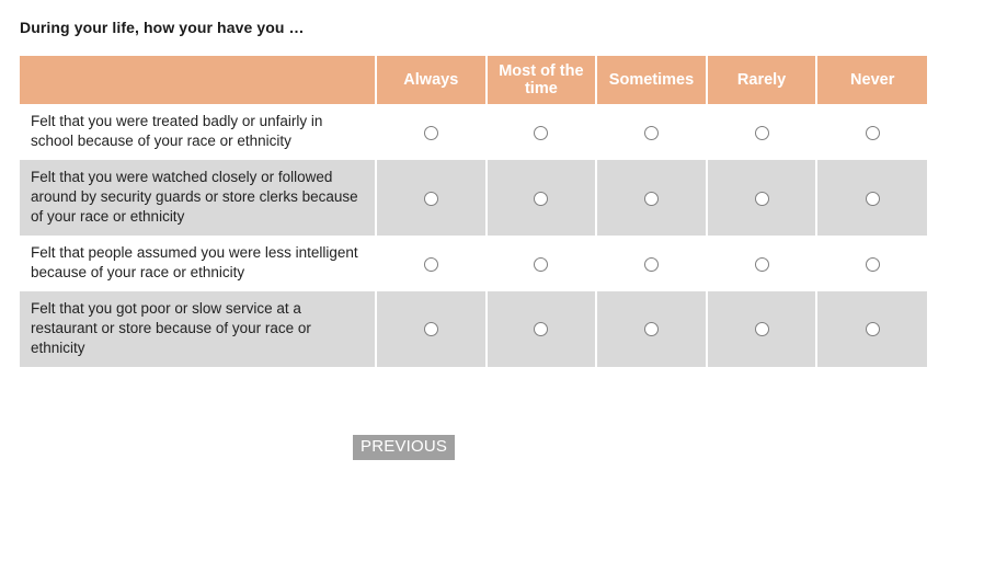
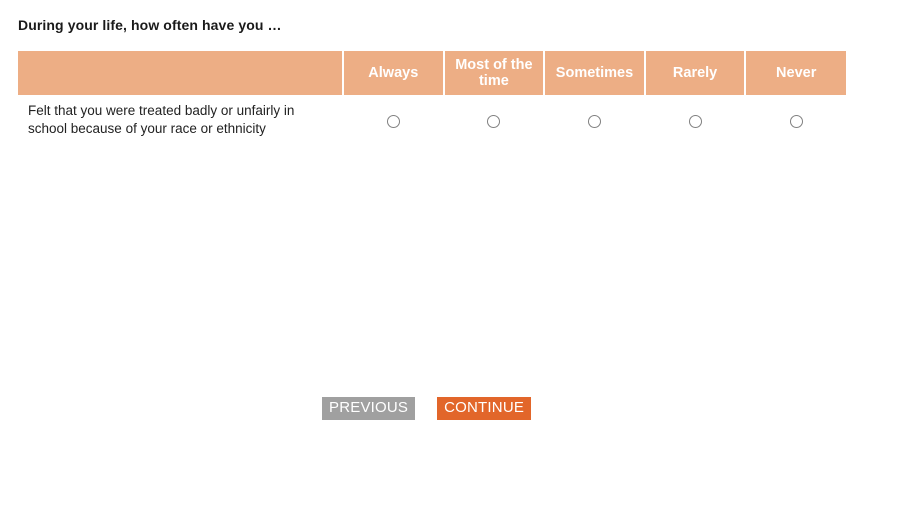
- During your life, how your have you …
+ During your life, how often have you …
  	Always	Most of the time	Sometimes	Rarely	Never
  Felt that you were treated badly or unfairly in school because of your race or ethnicity
- Felt that you were watched closely or followed around by security guards or store clerks because of your race or ethnicity
- Felt that people assumed you were less intelligent because of your race or ethnicity
- Felt that you got poor or slow service at a restaurant or store because of your race or ethnicity
  PREVIOUS
+ CONTINUE
